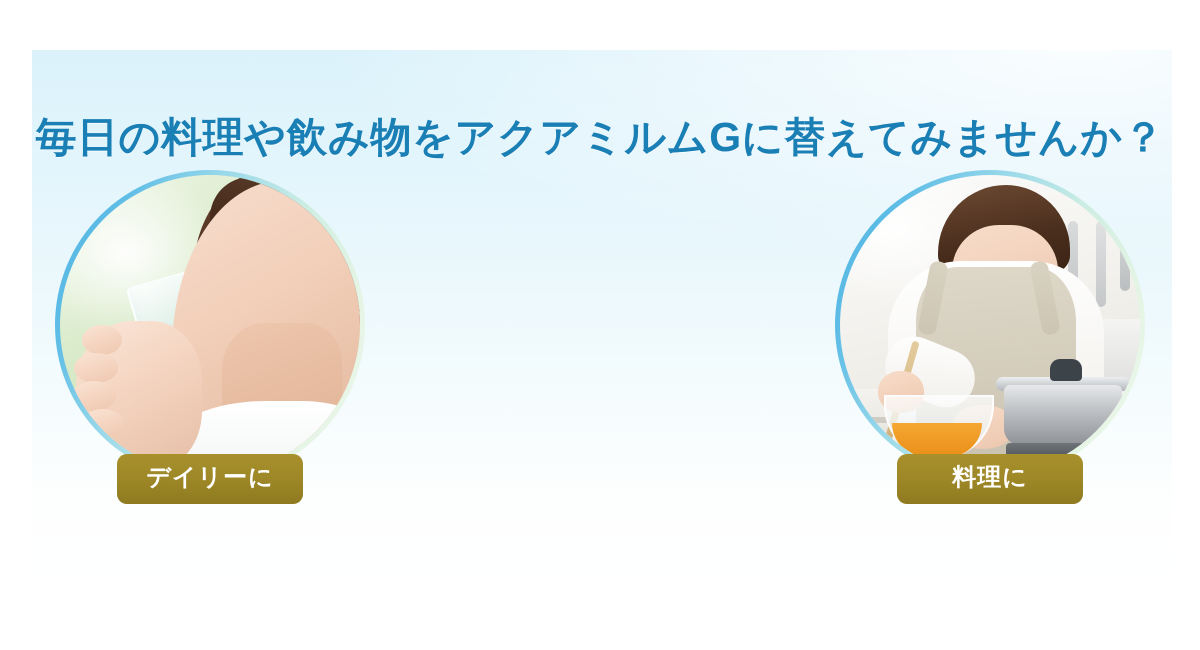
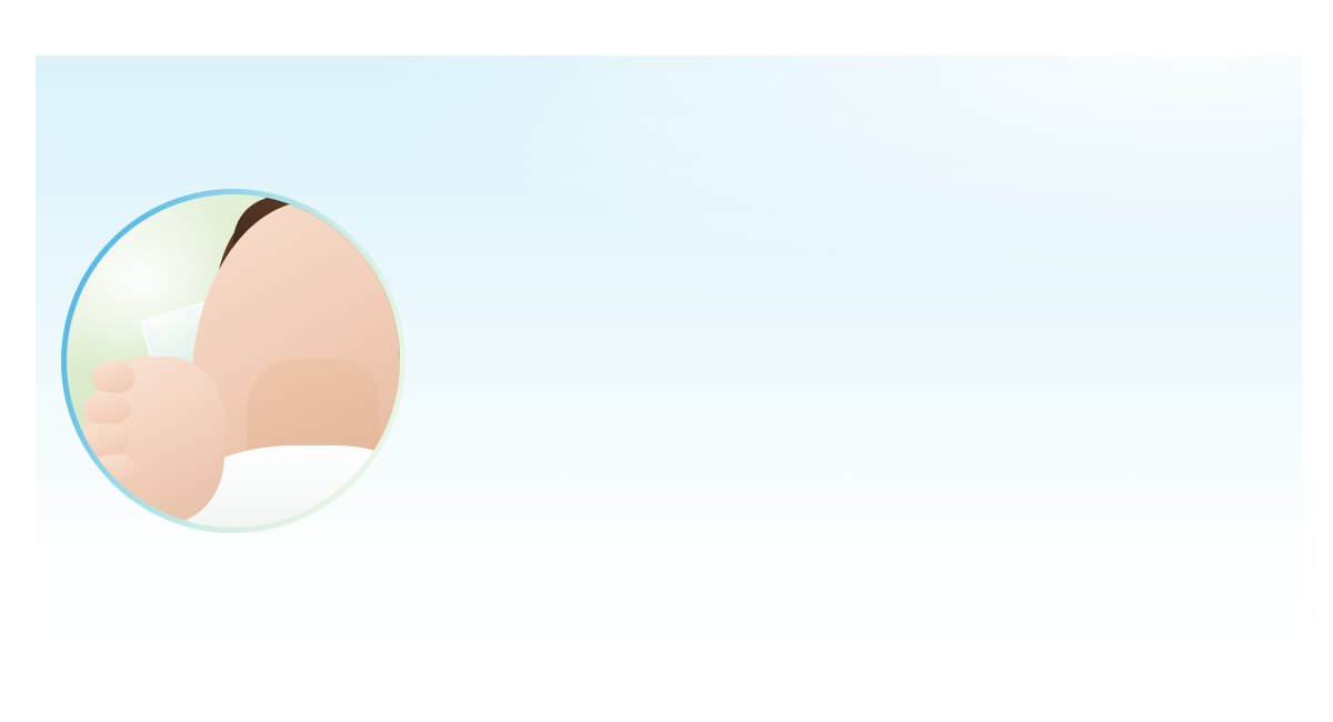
- 毎日の料理や飲み物をアクアミルムGに替えてみませんか？
- デイリーに
- 料理に
